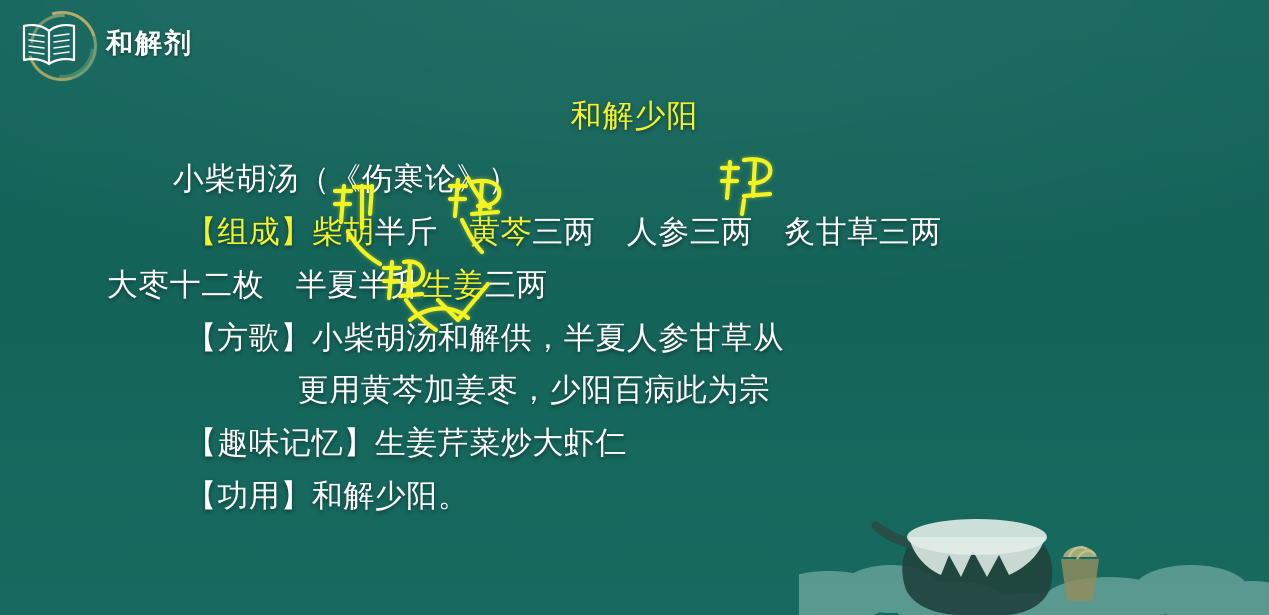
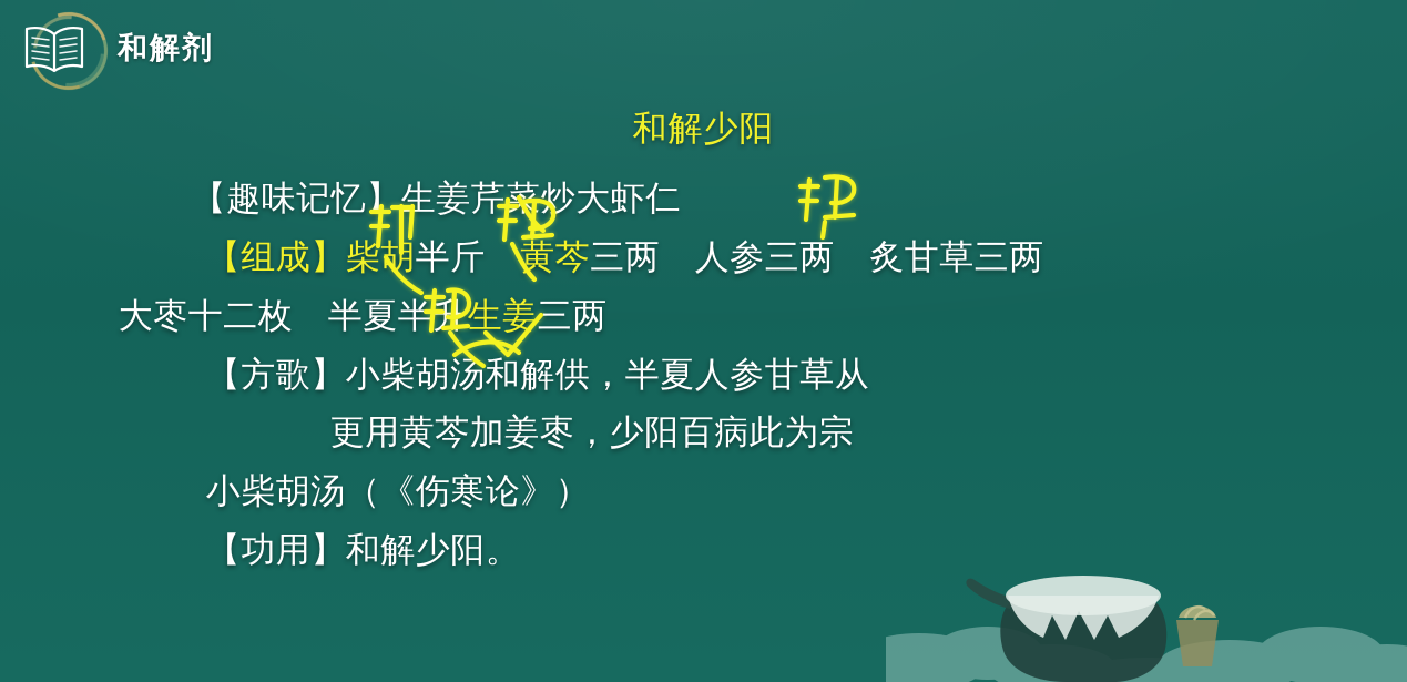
  和解剂
  和解少阳
- 小柴胡汤（《伤寒论》）
+ 【趣味记忆】生姜芹菜炒大虾仁
  【组成】柴胡半斤 黄芩三两 人参三两 炙甘草三两
  大枣十二枚 半夏半 生姜三两
  【方歌】小柴胡汤和解供，半夏人参甘草从
  更用黄芩加姜枣，少阳百病此为宗
- 【趣味记忆】生姜芹菜炒大虾仁
+ 小柴胡汤（《伤寒论》）
  【功用】和解少阳。
